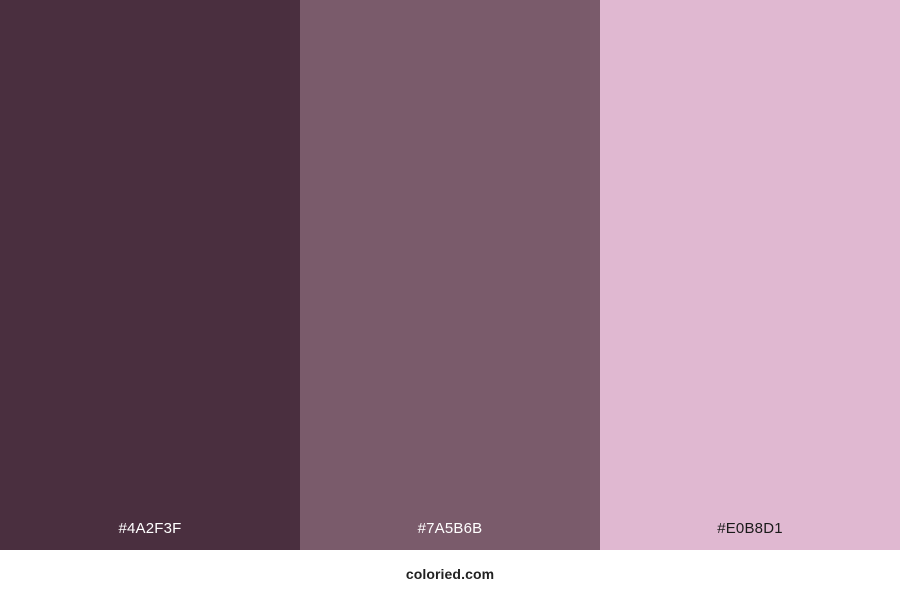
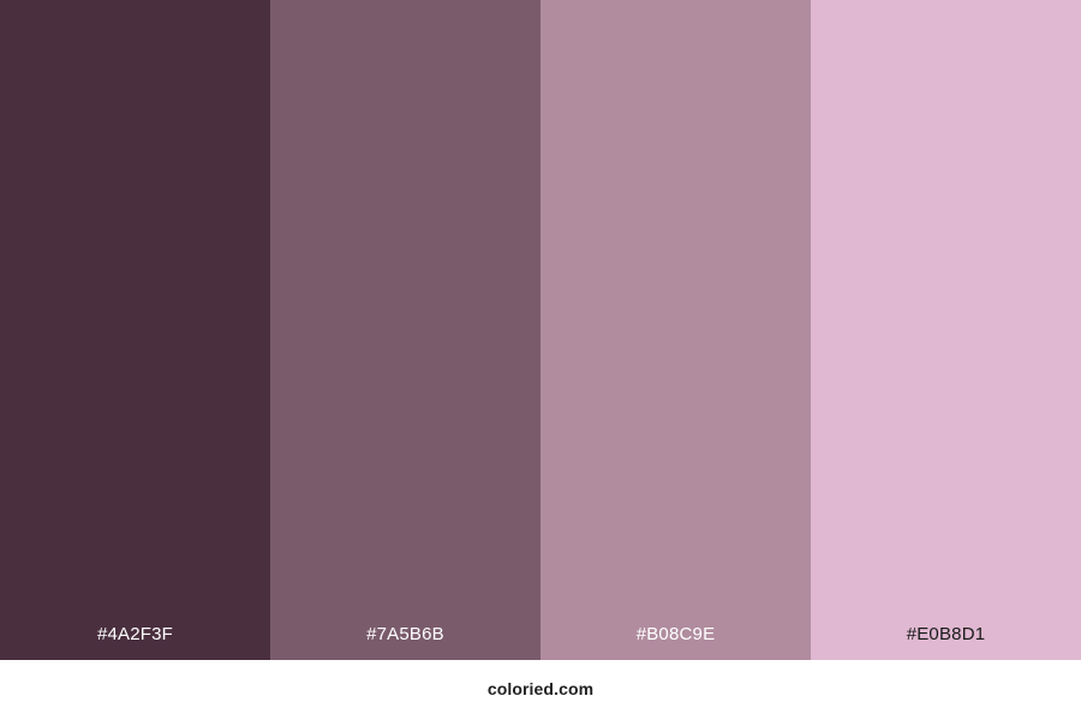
  #4A2F3F
  #7A5B6B
+ #B08C9E
  #E0B8D1
  coloried.com
